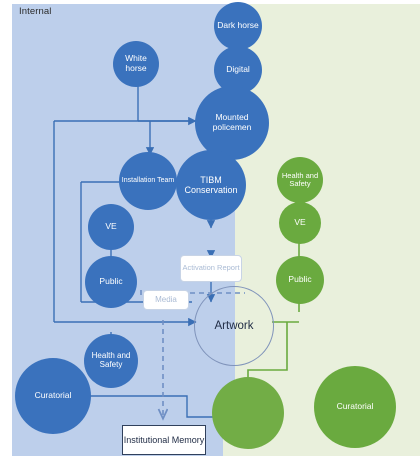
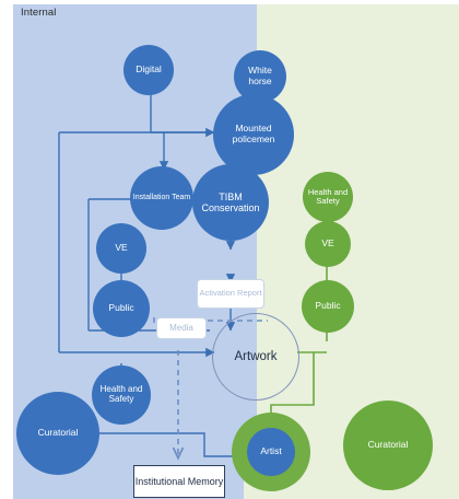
  Internal
- White horse
+ Digital
- Dark horse
- Digital
+ White horse
  Mounted policemen
  TIBM Conservation
  VE
  Public
  Health and Safety
  Curatorial
+ Artist
  Health and Safety
  VE
  Public
  Curatorial
  Artwork
  Activation Report
  Media
  Institutional Memory
